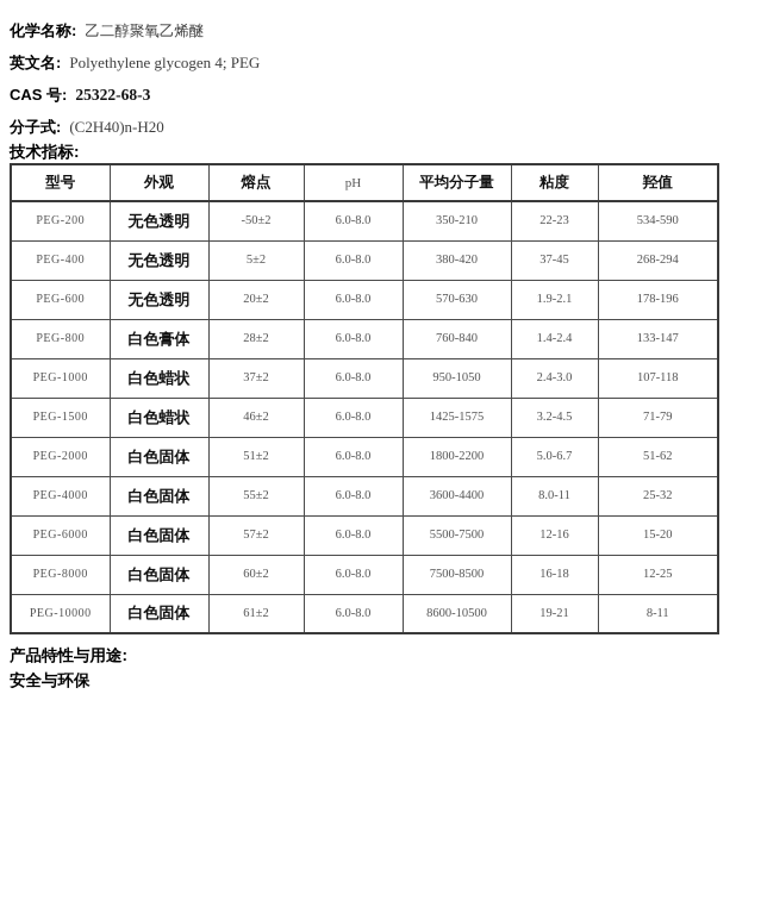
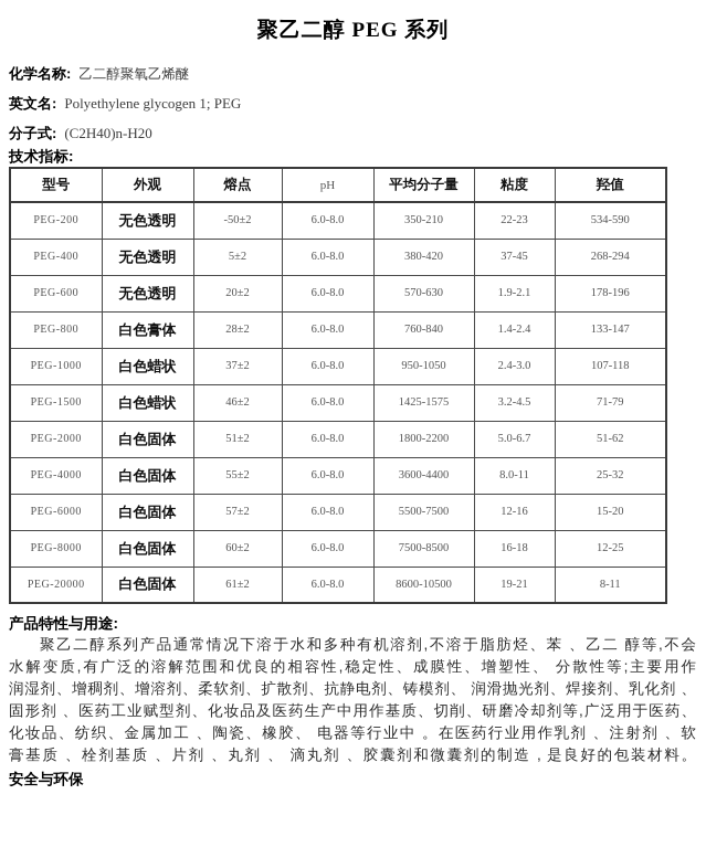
+ 聚乙二醇 PEG 系列
  化学名称: 乙二醇聚氧乙烯醚
- 英文名: Polyethylene glycogen 4; PEG
+ 英文名: Polyethylene glycogen 1; PEG
- CAS 号: 25322-68-3
  分子式: (C2H40)n-H20
  技术指标:
  型号	外观	熔点	pH	平均分子量	粘度	羟值
  PEG-200	无色透明	-50±2	6.0-8.0	350-210	22-23	534-590
  PEG-400	无色透明	5±2	6.0-8.0	380-420	37-45	268-294
  PEG-600	无色透明	20±2	6.0-8.0	570-630	1.9-2.1	178-196
  PEG-800	白色膏体	28±2	6.0-8.0	760-840	1.4-2.4	133-147
  PEG-1000	白色蜡状	37±2	6.0-8.0	950-1050	2.4-3.0	107-118
  PEG-1500	白色蜡状	46±2	6.0-8.0	1425-1575	3.2-4.5	71-79
  PEG-2000	白色固体	51±2	6.0-8.0	1800-2200	5.0-6.7	51-62
  PEG-4000	白色固体	55±2	6.0-8.0	3600-4400	8.0-11	25-32
  PEG-6000	白色固体	57±2	6.0-8.0	5500-7500	12-16	15-20
  PEG-8000	白色固体	60±2	6.0-8.0	7500-8500	16-18	12-25
- PEG-10000	白色固体	61±2	6.0-8.0	8600-10500	19-21	8-11
+ PEG-20000	白色固体	61±2	6.0-8.0	8600-10500	19-21	8-11
  产品特性与用途:
+ 聚乙二醇系列产品通常情况下溶于水和多种有机溶剂,不溶于脂肪烃、苯 、乙二 醇等,不会
+ 水解变质,有广泛的溶解范围和优良的相容性,稳定性、成膜性、增塑性、 分散性等;主要用作
+ 润湿剂、增稠剂、增溶剂、柔软剂、扩散剂、抗静电剂、铸模剂、 润滑抛光剂、焊接剂、乳化剂 、
+ 固形剂 、医药工业赋型剂、化妆品及医药生产中用作基质、切削、研磨冷却剂等,广泛用于医药、
+ 化妆品、纺织、金属加工 、陶瓷、橡胶、 电器等行业中 。在医药行业用作乳剂 、注射剂 、软
+ 膏基质 、栓剂基质 、片剂 、丸剂 、 滴丸剂 、胶囊剂和微囊剂的制造 , 是良好的包装材料。
  安全与环保
